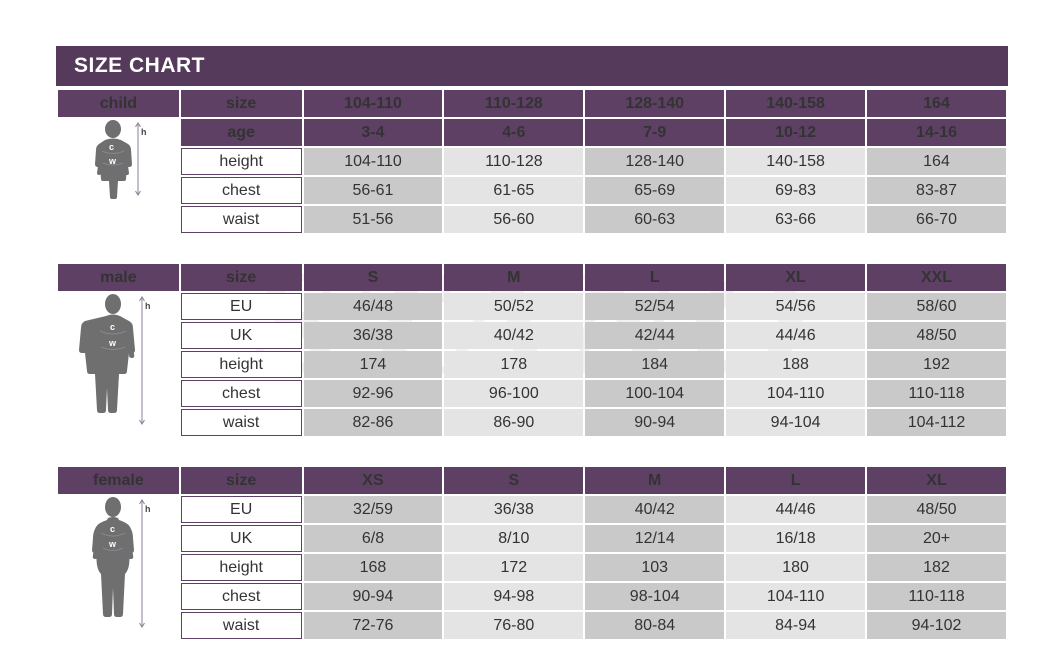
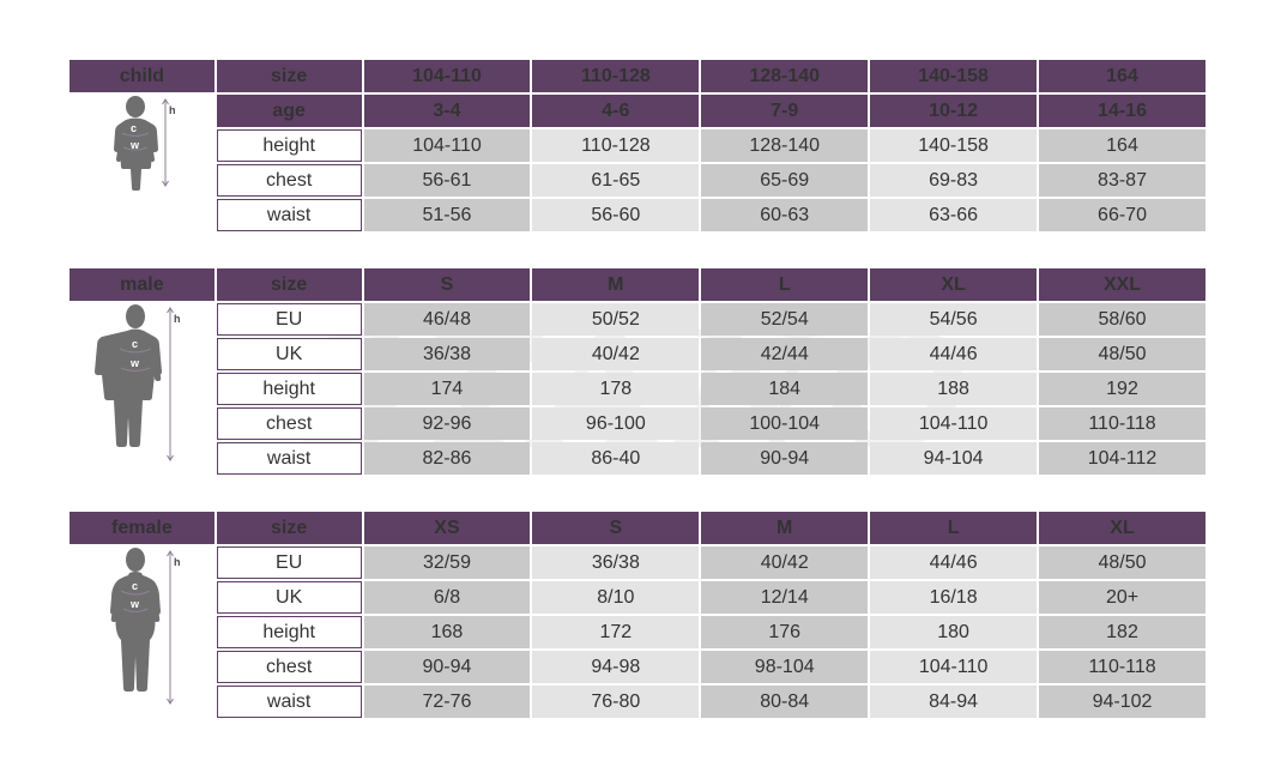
- SIZE CHART
  child	size	104-110	110-128	128-140	140-158	164
  h c w	age	3-4	4-6	7-9	10-12	14-16
  height	104-110	110-128	128-140	140-158	164
  chest	56-61	61-65	65-69	69-83	83-87
  waist	51-56	56-60	60-63	63-66	66-70
  male	size	S	M	L	XL	XXL
  h c w	EU	46/48	50/52	52/54	54/56	58/60
  UK	36/38	40/42	42/44	44/46	48/50
  height	174	178	184	188	192
  chest	92-96	96-100	100-104	104-110	110-118
- waist	82-86	86-90	90-94	94-104	104-112
+ waist	82-86	86-40	90-94	94-104	104-112
  female	size	XS	S	M	L	XL
  h c w	EU	32/59	36/38	40/42	44/46	48/50
  UK	6/8	8/10	12/14	16/18	20+
- height	168	172	103	180	182
+ height	168	172	176	180	182
  chest	90-94	94-98	98-104	104-110	110-118
  waist	72-76	76-80	80-84	84-94	94-102
